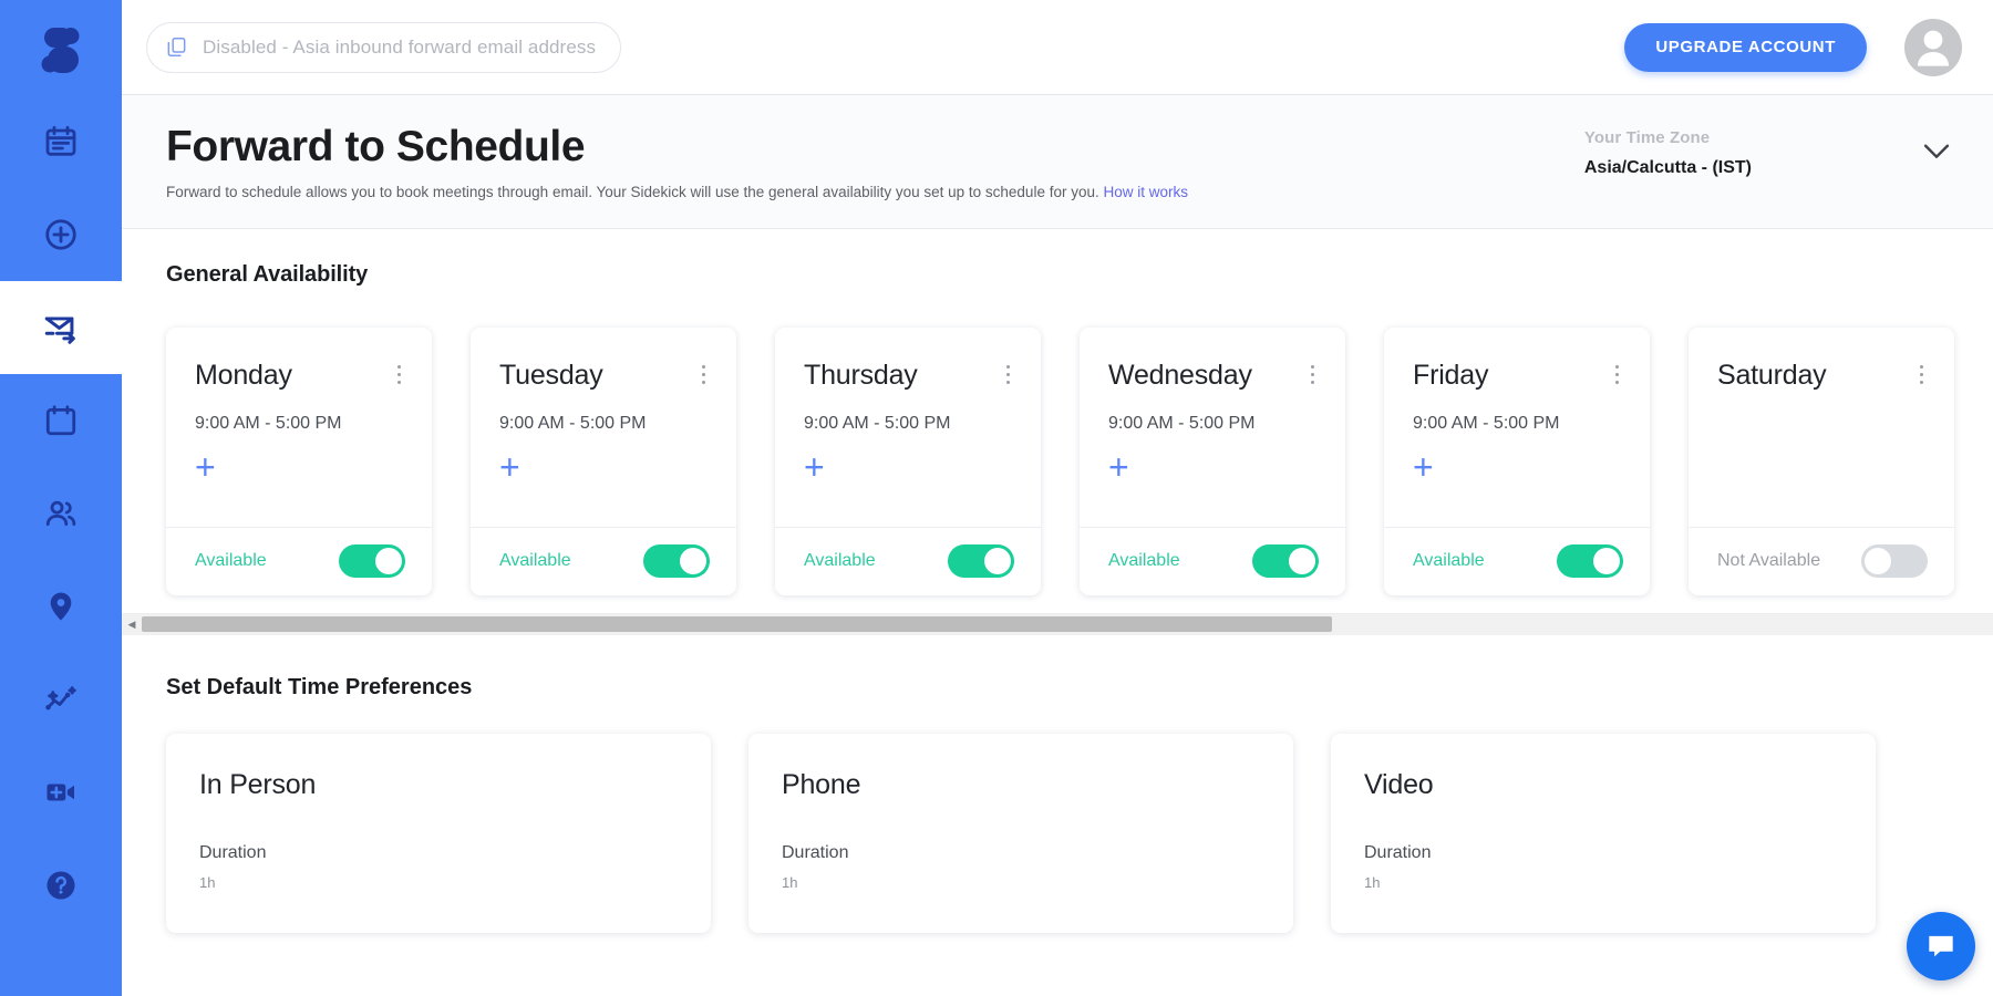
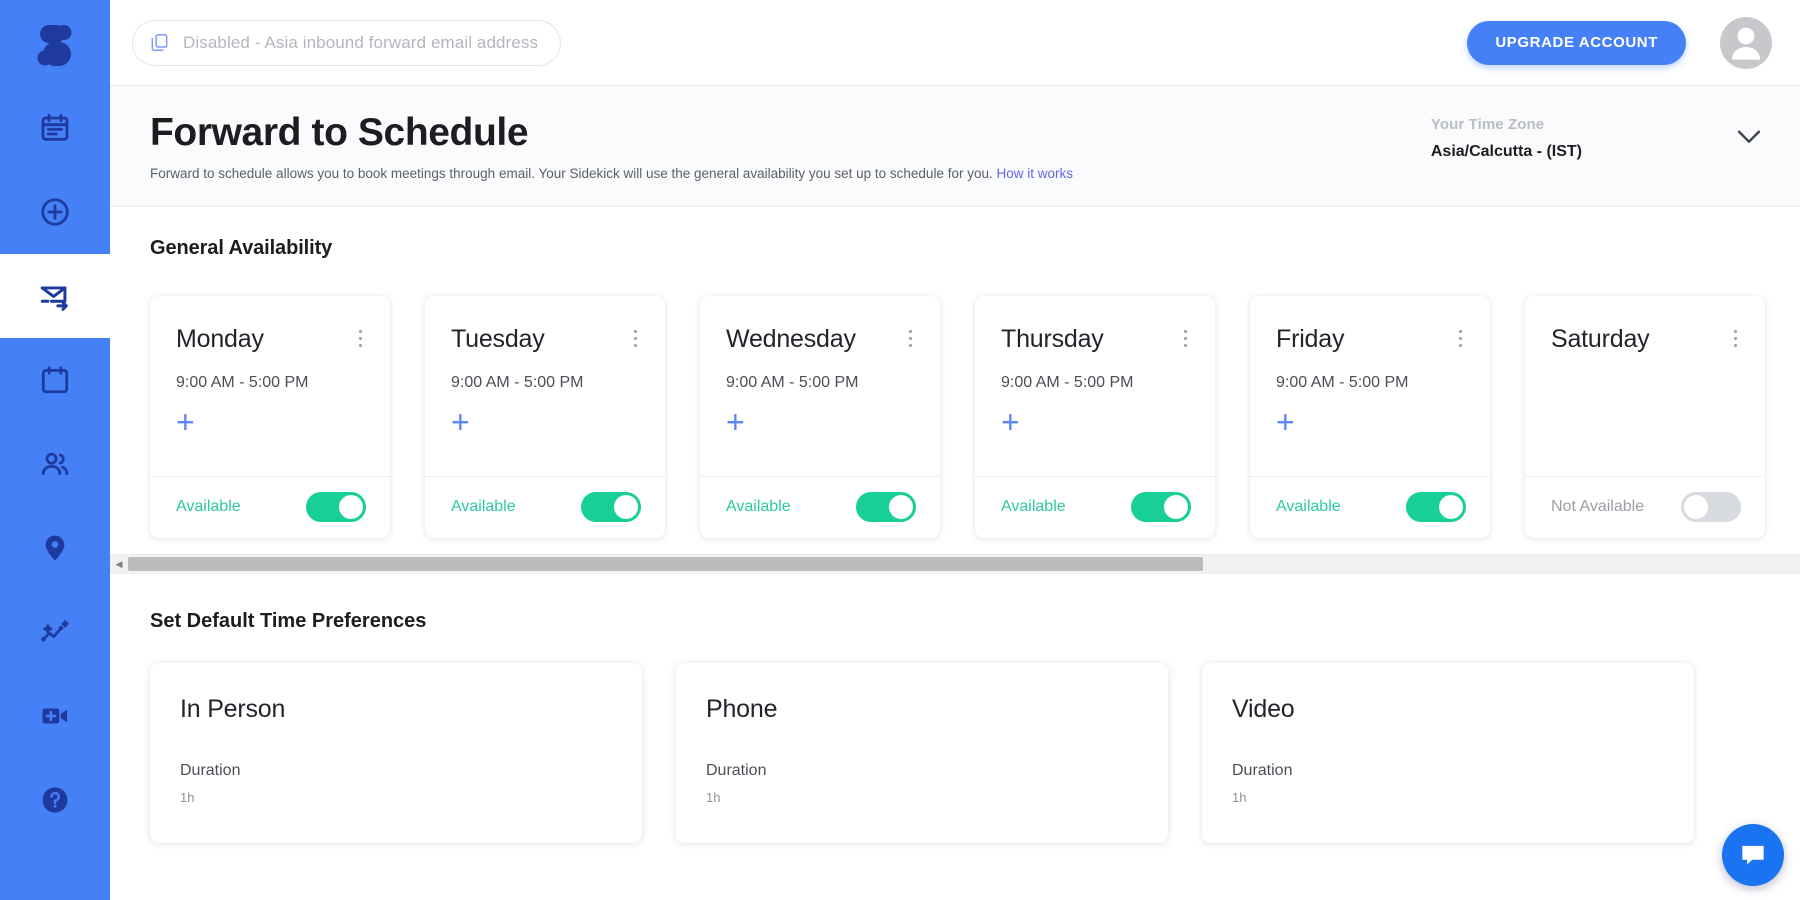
  Disabled - Asia inbound forward email address
  UPGRADE ACCOUNT
  Forward to Schedule
  Forward to schedule allows you to book meetings through email. Your Sidekick will use the general availability you set up to schedule for you. How it works
  Your Time Zone
  Asia/Calcutta - (IST)
  General Availability
  Monday
  9:00 AM - 5:00 PM
  +
  Available
  Tuesday
  9:00 AM - 5:00 PM
  +
  Available
- Thursday
+ Wednesday
  9:00 AM - 5:00 PM
  +
  Available
- Wednesday
+ Thursday
  9:00 AM - 5:00 PM
  +
  Available
  Friday
  9:00 AM - 5:00 PM
  +
  Available
  Saturday
  Not Available
  ◀
  Set Default Time Preferences
  In Person
  Duration
  1h
  Phone
  Duration
  1h
  Video
  Duration
  1h
